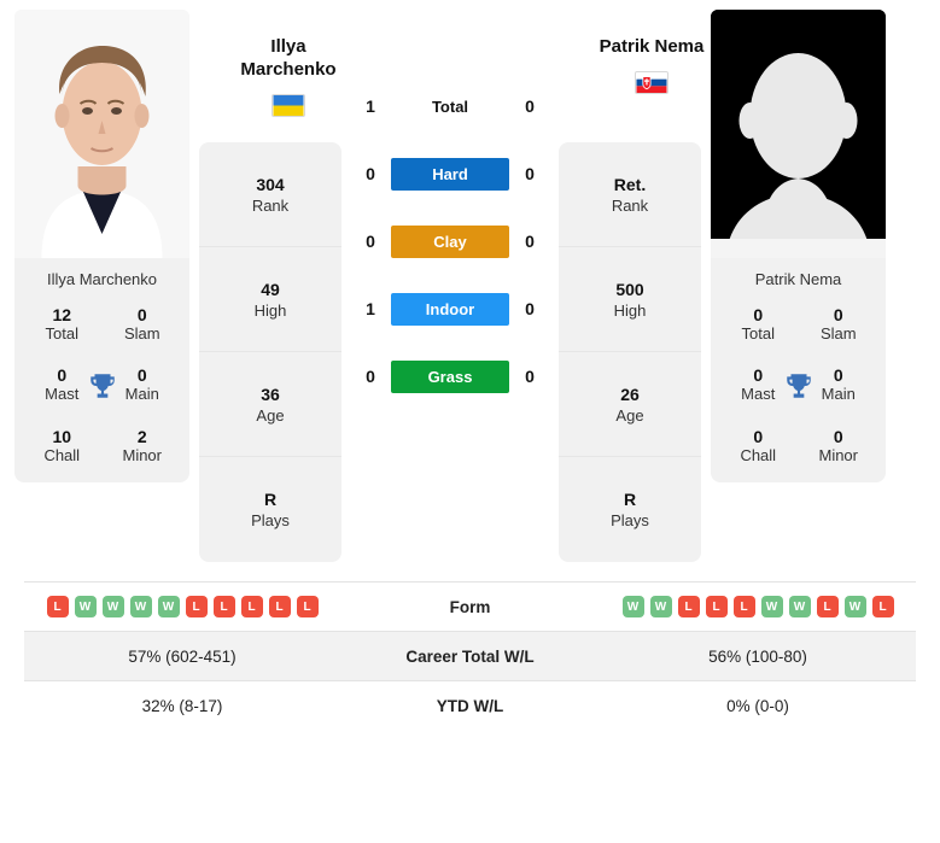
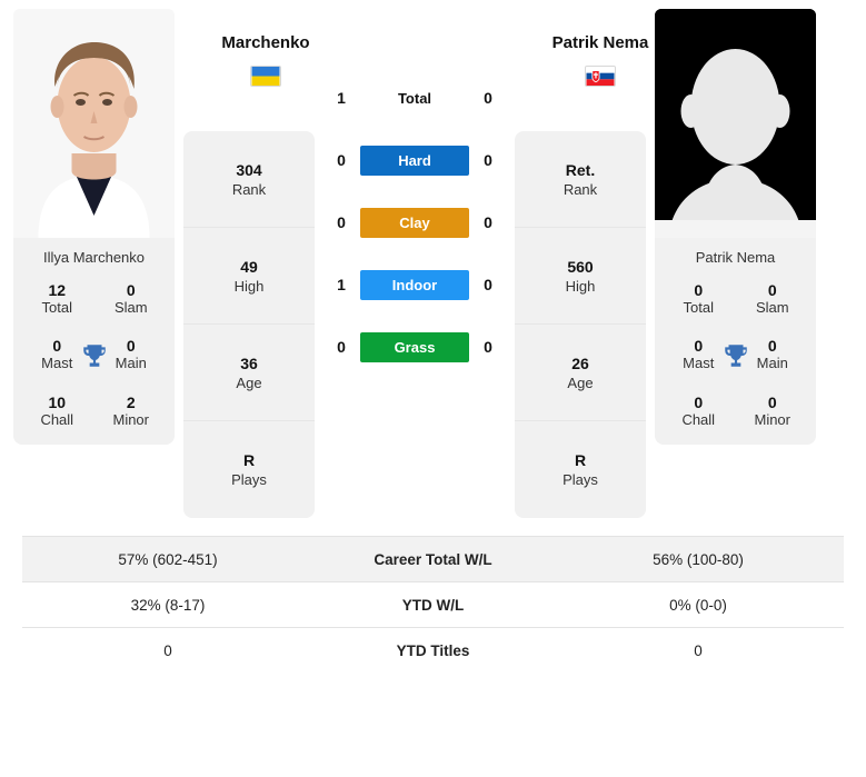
  Illya Marchenko
  12
  Total
  0
  Slam
  0
  Mast
  0
  Main
  10
  Chall
  2
  Minor
  304
  Rank
  49
  High
  36
  Age
  R
  Plays
  1
  Total
  0
  0
  Hard
  0
  0
  Clay
  0
  1
  Indoor
  0
  0
  Grass
  0
  Ret.
  Rank
- 500
+ 560
  High
  26
  Age
  R
  Plays
  Patrik Nema
  0
  Total
  0
  Slam
  0
  Mast
  0
  Main
  0
  Chall
  0
  Minor
- Illya
  Marchenko
  Patrik Nema
- L W W W W L L L L L	Form	W W L L L W W L W L
  57% (602-451)	Career Total W/L	56% (100-80)
  32% (8-17)	YTD W/L	0% (0-0)
+ 0	YTD Titles	0
